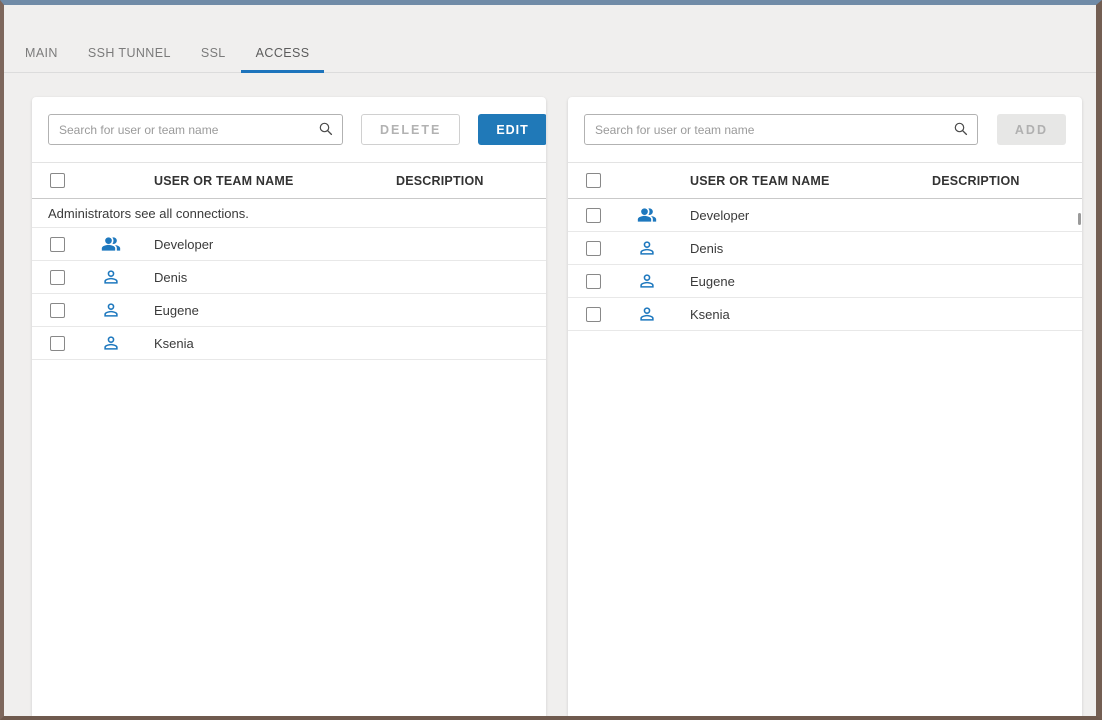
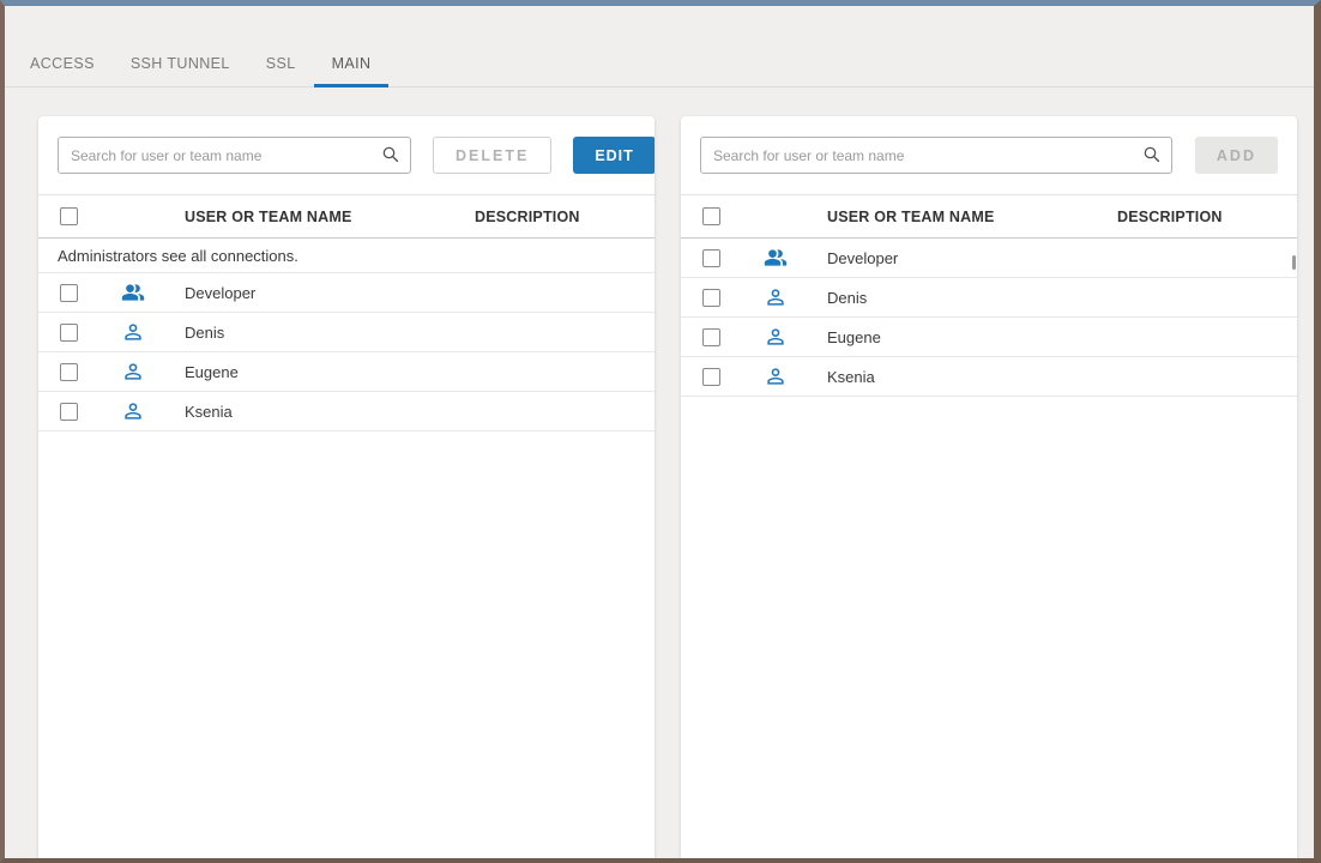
- MAIN
+ ACCESS
  SSH TUNNEL
  SSL
- ACCESS
+ MAIN
  Search for user or team name
  DELETE
  EDIT
  USER OR TEAM NAME
  DESCRIPTION
  Administrators see all connections.
  Developer
  Denis
  Eugene
  Ksenia
  Search for user or team name
  ADD
  USER OR TEAM NAME
  DESCRIPTION
  Developer
  Denis
  Eugene
  Ksenia
